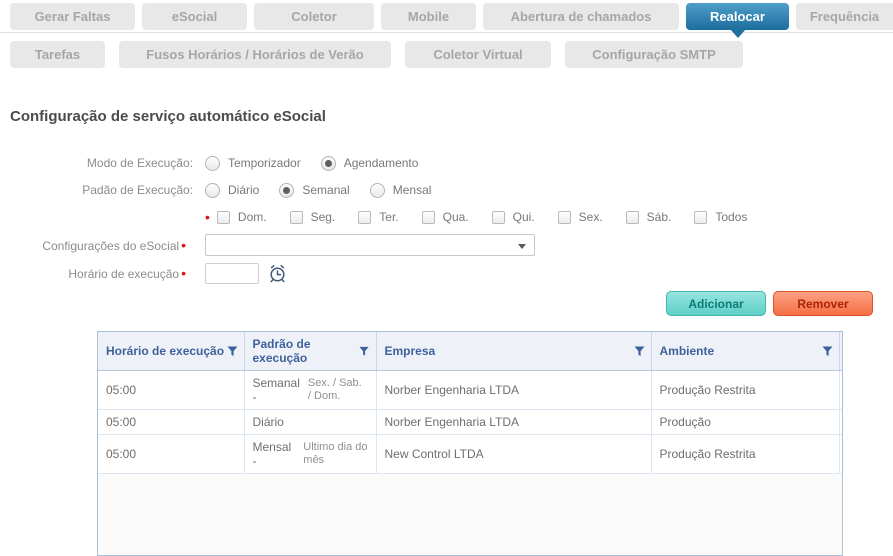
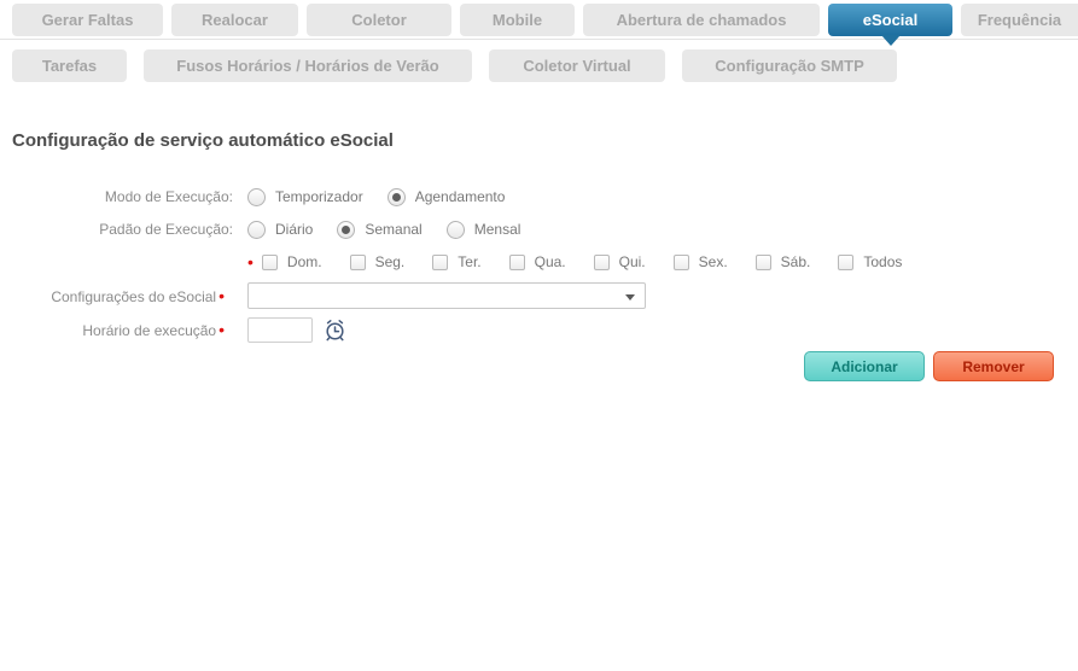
  Gerar Faltas
- eSocial
+ Realocar
  Coletor
  Mobile
  Abertura de chamados
- Realocar
+ eSocial
  Frequência
  Tarefas
  Fusos Horários / Horários de Verão
  Coletor Virtual
  Configuração SMTP
  Configuração de serviço automático eSocial
  Modo de Execução:
  Temporizador
  Agendamento
  Padão de Execução:
  Diário
  Semanal
  Mensal
  •
  Dom.
  Seg.
  Ter.
  Qua.
  Qui.
  Sex.
  Sáb.
  Todos
  Configurações do eSocial •
  Horário de execução •
  Adicionar
  Remover
- Horário de execução	Padrão de execução	Empresa	Ambiente
- 05:00	Semanal - Sex. / Sab. / Dom.	Norber Engenharia LTDA	Produção Restrita
- 05:00	Diário	Norber Engenharia LTDA	Produção
- 05:00	Mensal - Ultimo dia do mês	New Control LTDA	Produção Restrita
